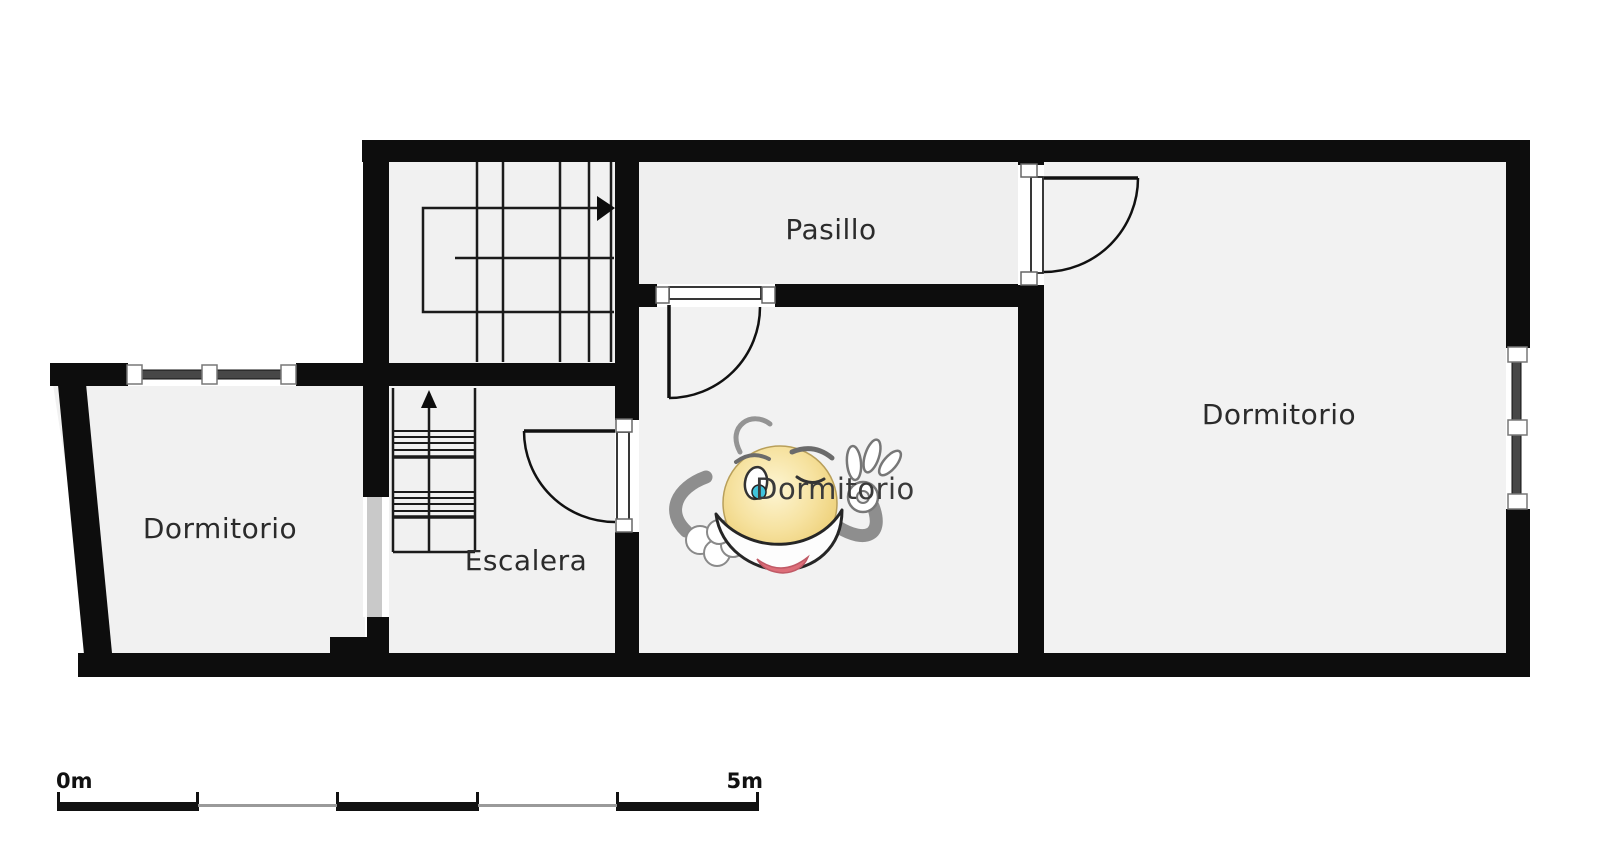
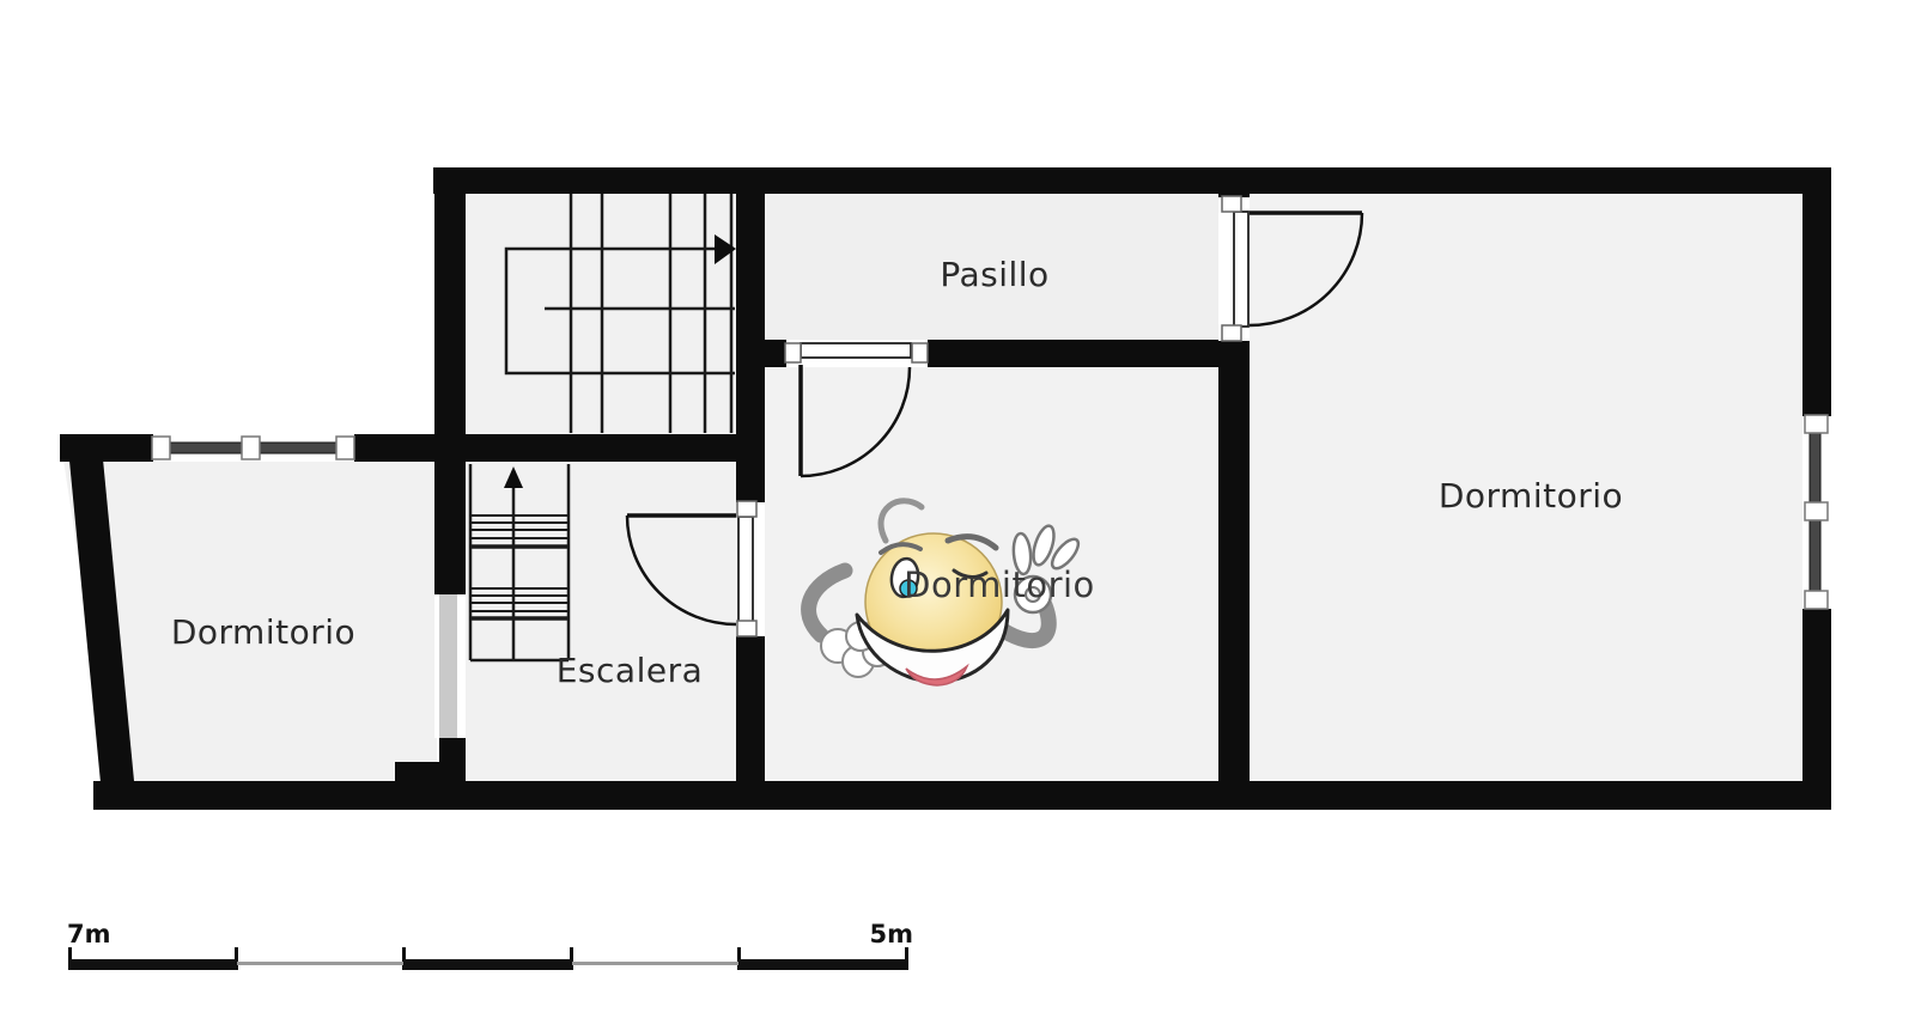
  Pasillo
  Dormitorio
  Dormitorio
  Escalera
  Dormitorio
- 0m
+ 7m
  5m
